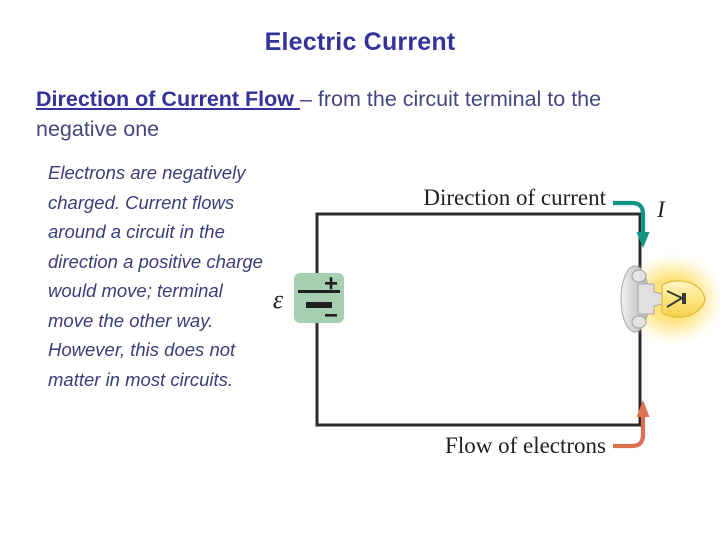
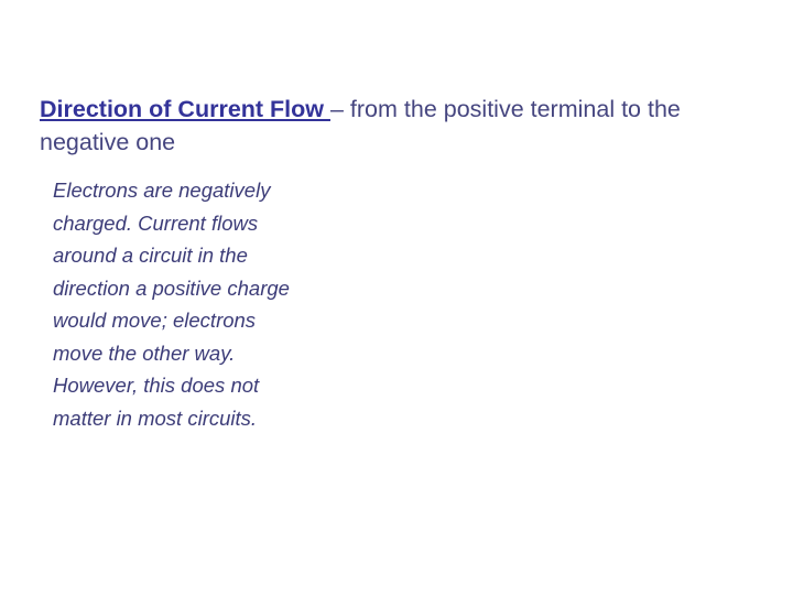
- Electric Current
- Direction of Current Flow – from the circuit terminal to the negative one
+ Direction of Current Flow – from the positive terminal to the negative one
- Electrons are negatively charged. Current flows around a circuit in the direction a positive charge would move; terminal move the other way. However, this does not matter in most circuits.
+ Electrons are negatively charged. Current flows around a circuit in the direction a positive charge would move; electrons move the other way. However, this does not matter in most circuits.
- ε
- Direction of current
- I
- Flow of electrons
